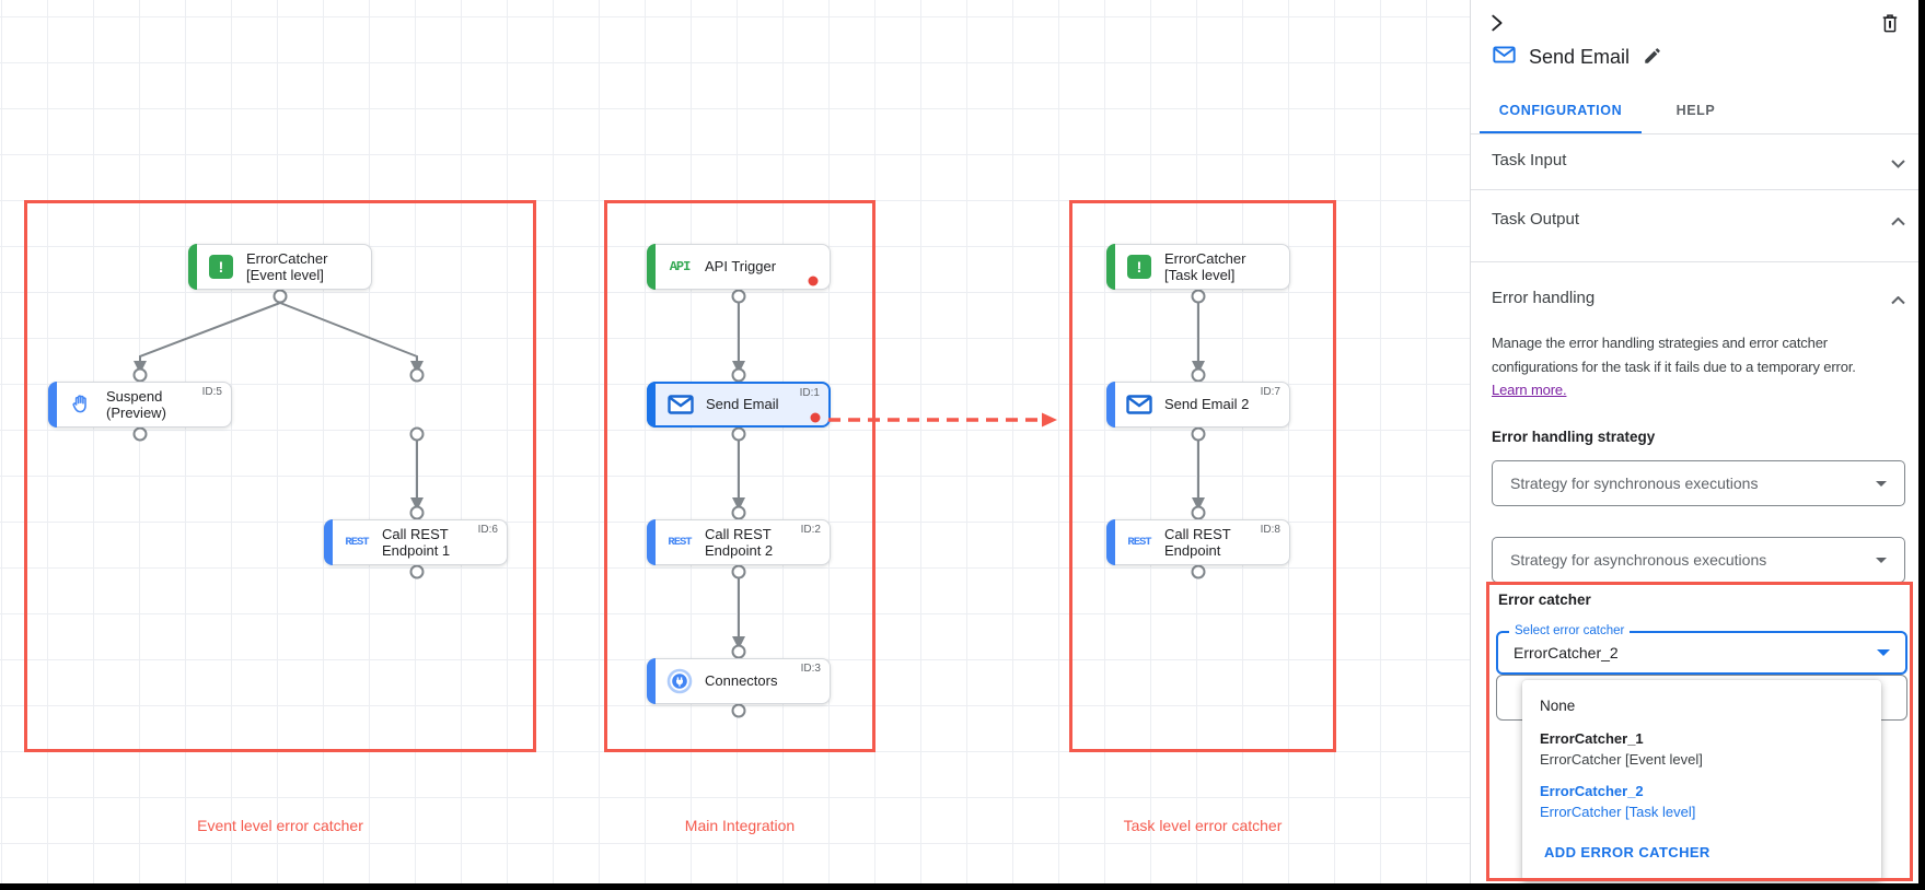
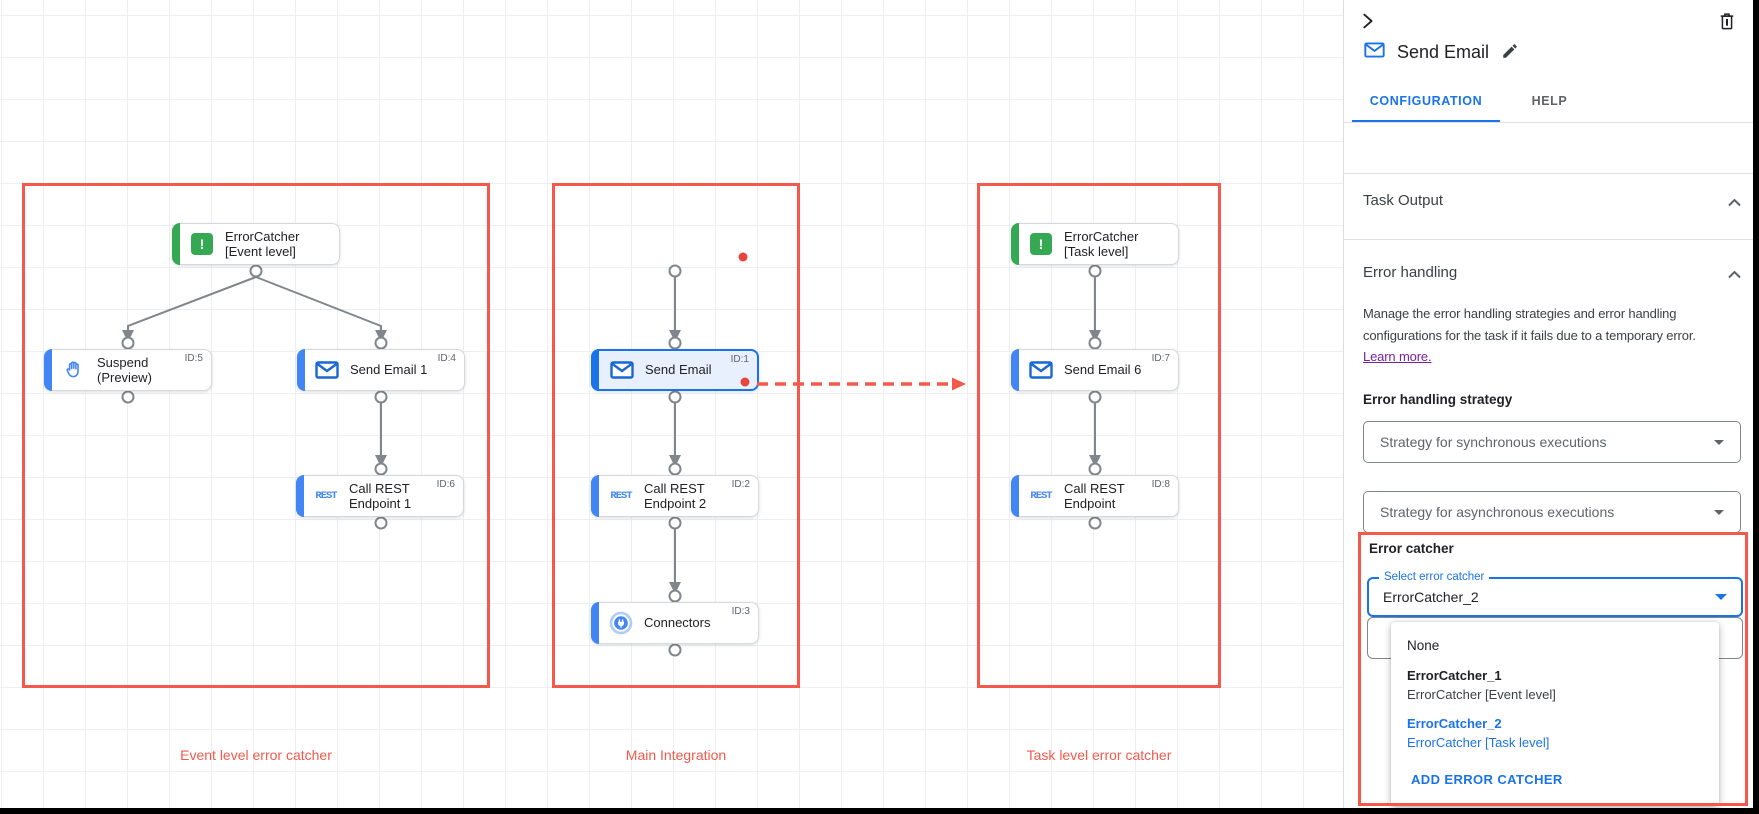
  Event level error catcher
  Main Integration
  Task level error catcher
  !
  ErrorCatcher [Event level]
  Suspend (Preview)
  ID:5
+ Send Email 1
+ ID:4
  REST
  Call REST Endpoint 1
  ID:6
- API
- API Trigger
  Send Email
  ID:1
  REST
  Call REST Endpoint 2
  ID:2
  Connectors
  ID:3
  !
  ErrorCatcher [Task level]
- Send Email 2
+ Send Email 6
  ID:7
  REST
  Call REST Endpoint
  ID:8
  Send Email
  CONFIGURATION HELP
- Task Input
  Task Output
  Error handling
- Manage the error handling strategies and error catcher
+ Manage the error handling strategies and error handling
  configurations for the task if it fails due to a temporary error.
  Learn more.
  Error handling strategy
  Strategy for synchronous executions
  Strategy for asynchronous executions
  Error catcher
  Select error catcher
  ErrorCatcher_2
  None
  ErrorCatcher_1
  ErrorCatcher [Event level]
  ErrorCatcher_2
  ErrorCatcher [Task level]
  ADD ERROR CATCHER
